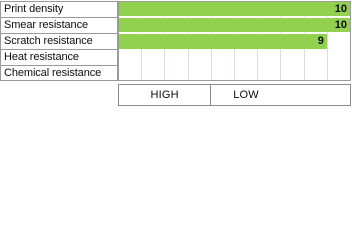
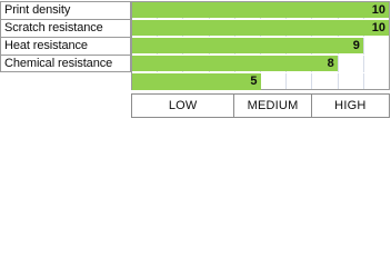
  Print density
- Smear resistance
  Scratch resistance
  Heat resistance
  Chemical resistance
  10
  10
  9
+ 8
+ 5
- HIGH
+ LOW
+ MEDIUM
- LOW
+ HIGH
